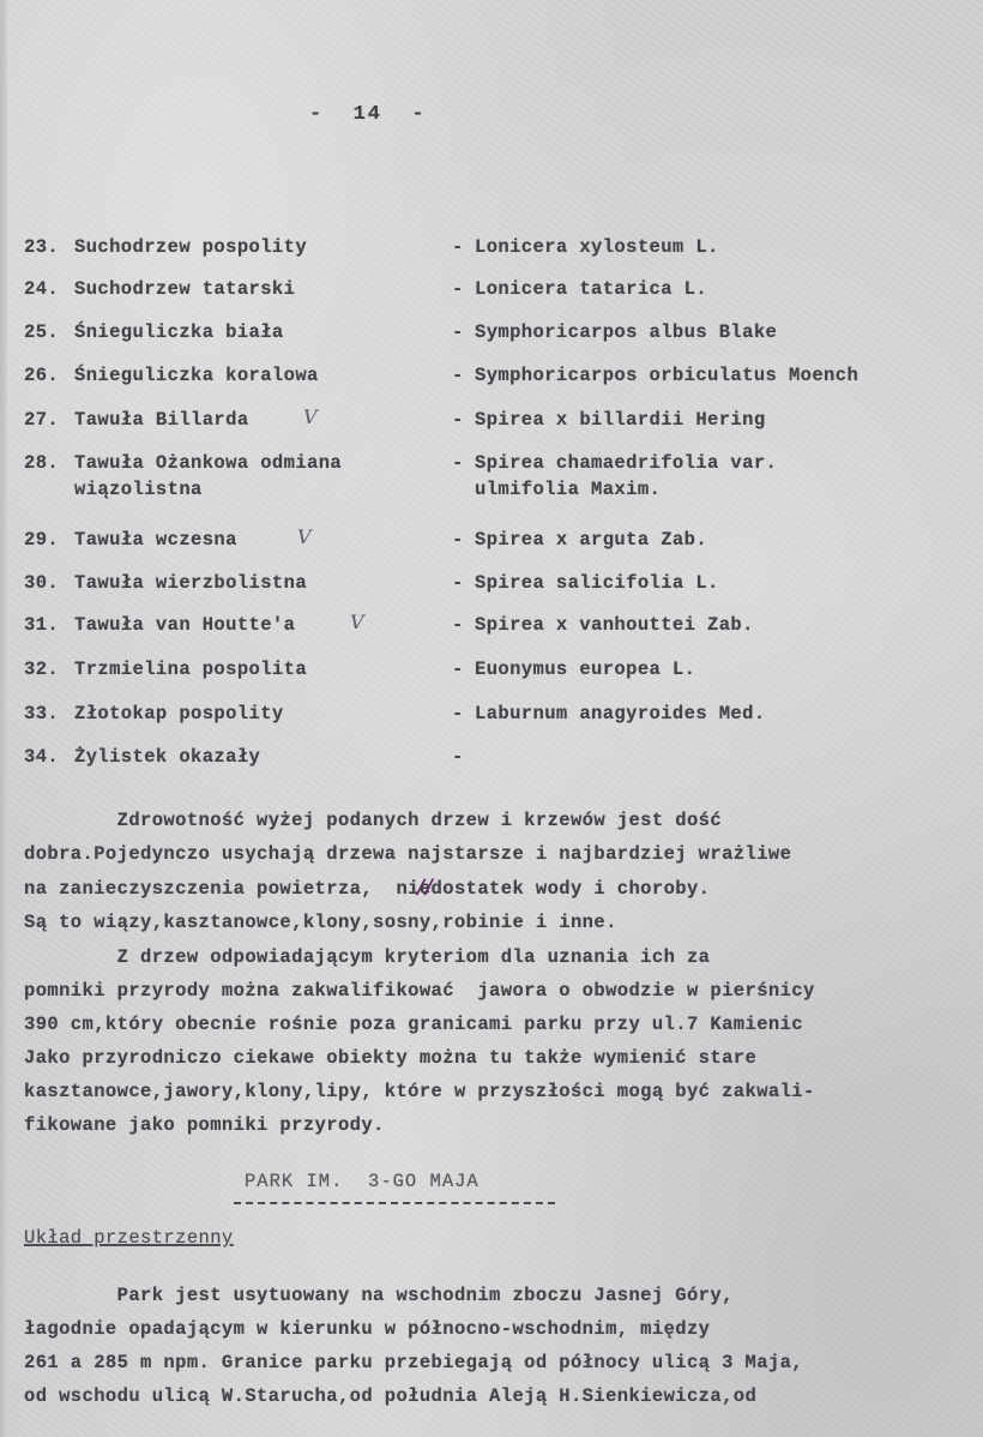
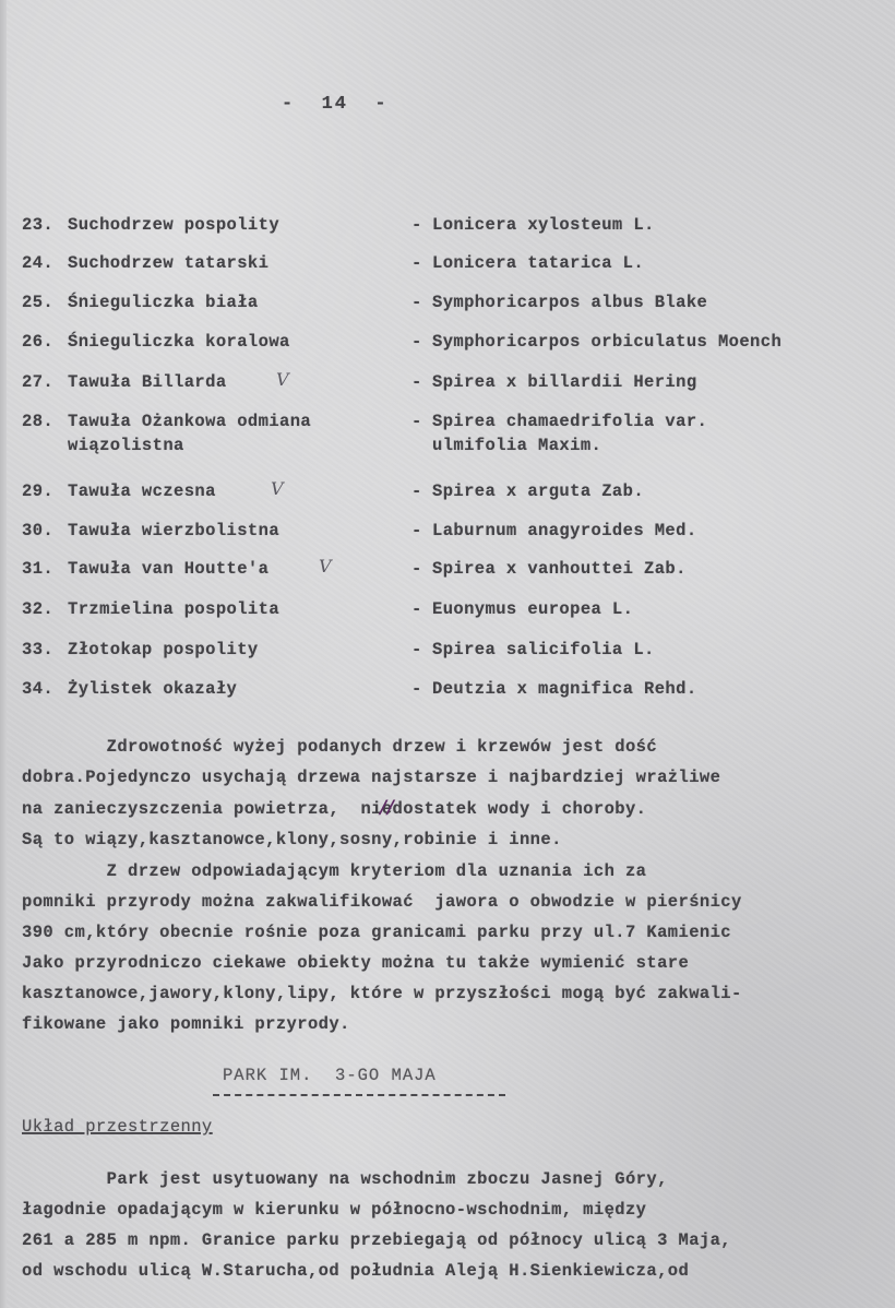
  - 14 -
  23.
  Suchodrzew pospolity
  -
  Lonicera xylosteum L.
  24.
  Suchodrzew tatarski
  -
  Lonicera tatarica L.
  25.
  Śnieguliczka biała
  -
  Symphoricarpos albus Blake
  26.
  Śnieguliczka koralowa
  -
  Symphoricarpos orbiculatus Moench
  27.
  Tawuła Billarda
  V
  -
  Spirea x billardii Hering
  28.
  Tawuła Ożankowa odmiana
  wiązolistna
  -
  Spirea chamaedrifolia var.
  ulmifolia Maxim.
  29.
  Tawuła wczesna
  V
  -
  Spirea x arguta Zab.
  30.
  Tawuła wierzbolistna
  -
- Spirea salicifolia L.
+ Laburnum anagyroides Med.
  31.
  Tawuła van Houtte'a
  V
  -
  Spirea x vanhouttei Zab.
  32.
  Trzmielina pospolita
  -
  Euonymus europea L.
  33.
  Złotokap pospolity
  -
- Laburnum anagyroides Med.
+ Spirea salicifolia L.
  34.
  Żylistek okazały
  -
+ Deutzia x magnifica Rehd.
  Zdrowotność wyżej podanych drzew i krzewów jest dość
  dobra.Pojedynczo usychają drzewa najstarsze i najbardziej wrażliwe
  na zanieczyszczenia powietrza, niedostatek wody i choroby.
  //
  Są to wiązy,kasztanowce,klony,sosny,robinie i inne.
  Z drzew odpowiadającym kryteriom dla uznania ich za
  pomniki przyrody można zakwalifikować jawora o obwodzie w pierśnicy
  390 cm,który obecnie rośnie poza granicami parku przy ul.7 Kamienic
  Jako przyrodniczo ciekawe obiekty można tu także wymienić stare
  kasztanowce,jawory,klony,lipy, które w przyszłości mogą być zakwali-
  fikowane jako pomniki przyrody.
  PARK IM. 3-GO MAJA
  Układ przestrzenny
  Park jest usytuowany na wschodnim zboczu Jasnej Góry,
  łagodnie opadającym w kierunku w północno-wschodnim, między
  261 a 285 m npm. Granice parku przebiegają od północy ulicą 3 Maja,
  od wschodu ulicą W.Starucha,od południa Aleją H.Sienkiewicza,od
